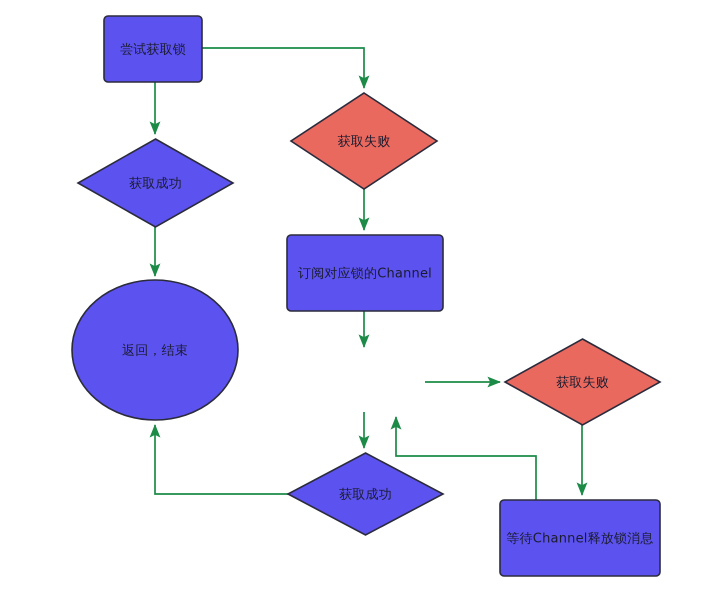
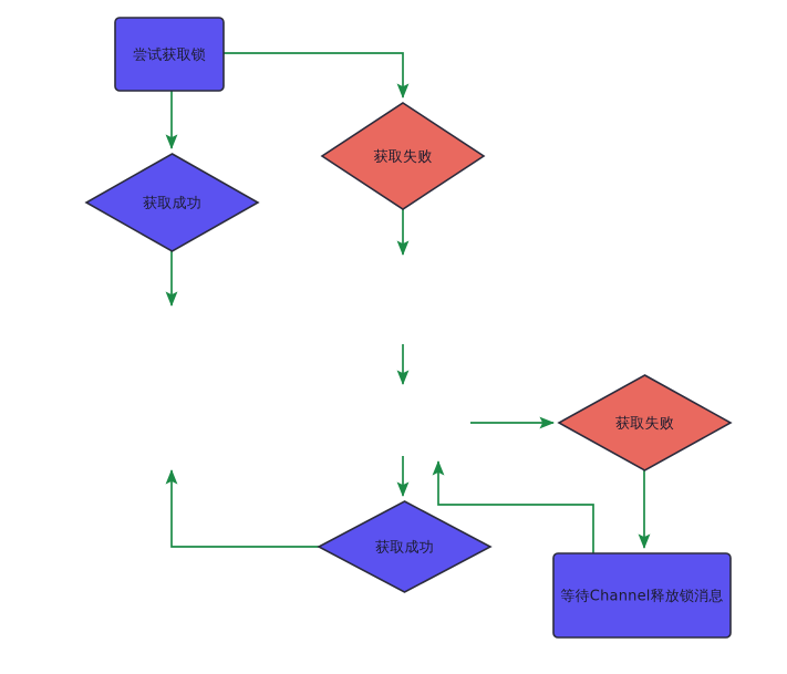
  尝试获取锁
  获取失败
  获取成功
- 订阅对应锁的Channel
- 返回，结束
  获取失败
  获取成功
  等待Channel释放锁消息
